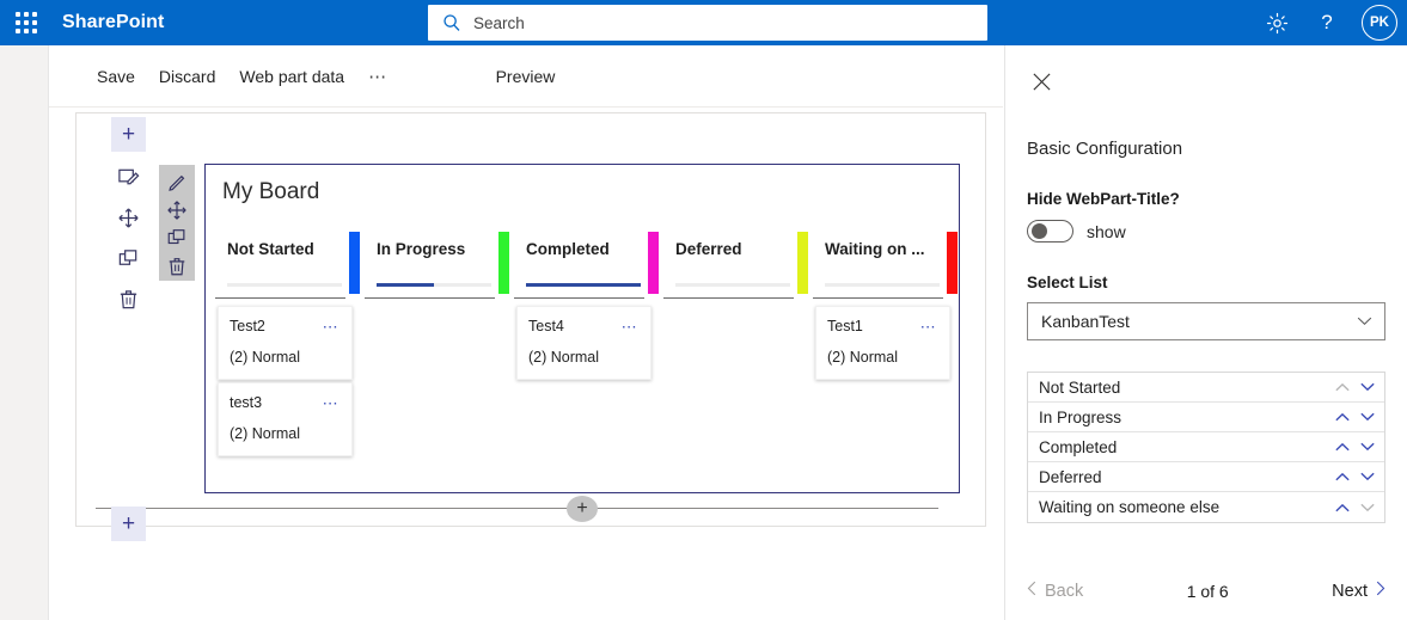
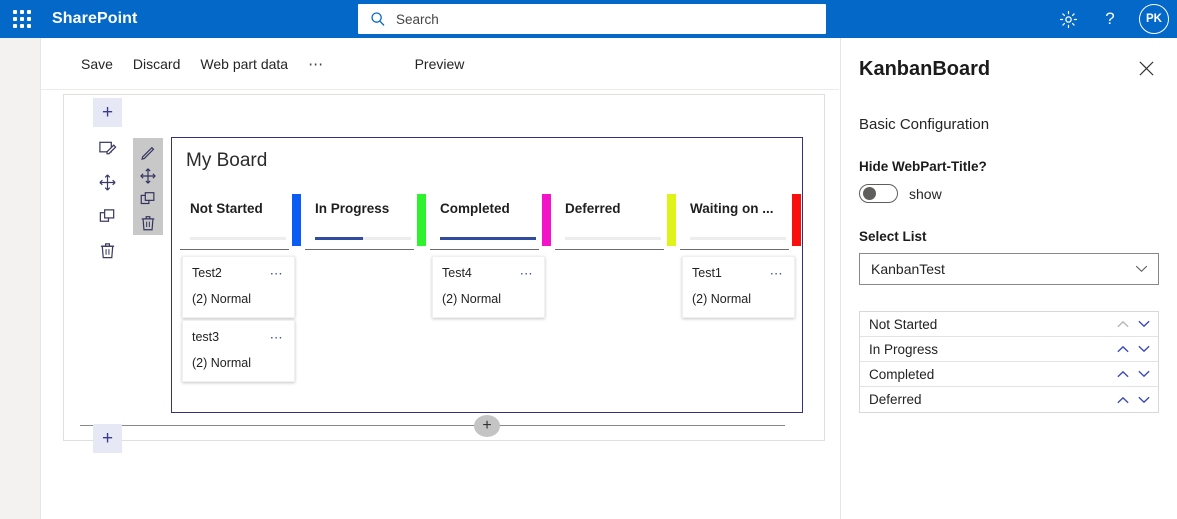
  SharePoint
  Search
  ?
  PK
  Save
  Discard
  Web part data
  ⋯
  Preview
  +
  +
  My Board
  Not Started
  Test2
  ⋯
  (2) Normal
  test3
  ⋯
  (2) Normal
  In Progress
  Completed
  Test4
  ⋯
  (2) Normal
  Deferred
  Waiting on ...
  Test1
  ⋯
  (2) Normal
  +
+ KanbanBoard
  Basic Configuration
  Hide WebPart-Title?
  show
  Select List
  KanbanTest
  Not Started
  In Progress
  Completed
  Deferred
- Waiting on someone else
- Back
- 1 of 6
- Next
